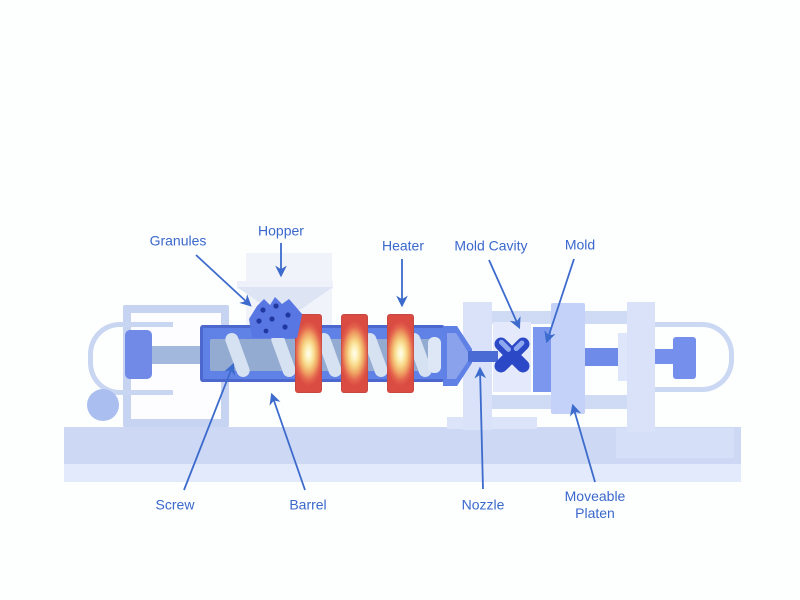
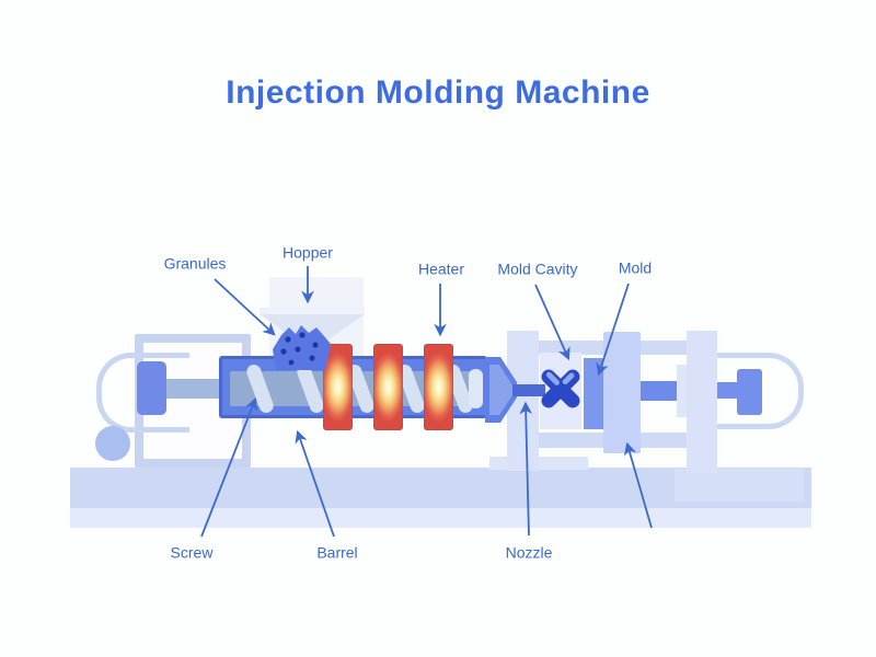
+ Injection Molding Machine
  Granules
  Hopper
  Heater
  Mold Cavity
  Mold
  Screw
  Barrel
  Nozzle
- Moveable Platen
